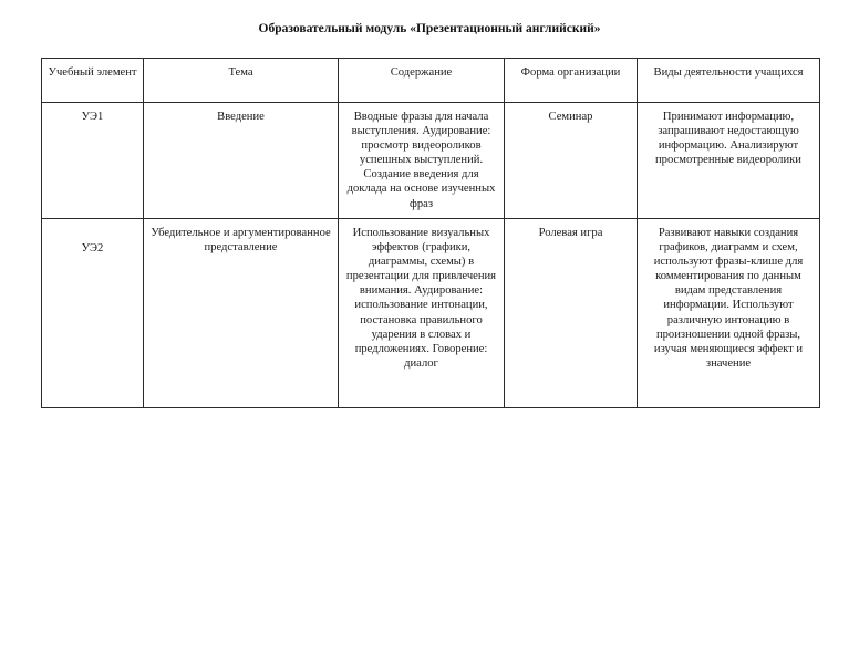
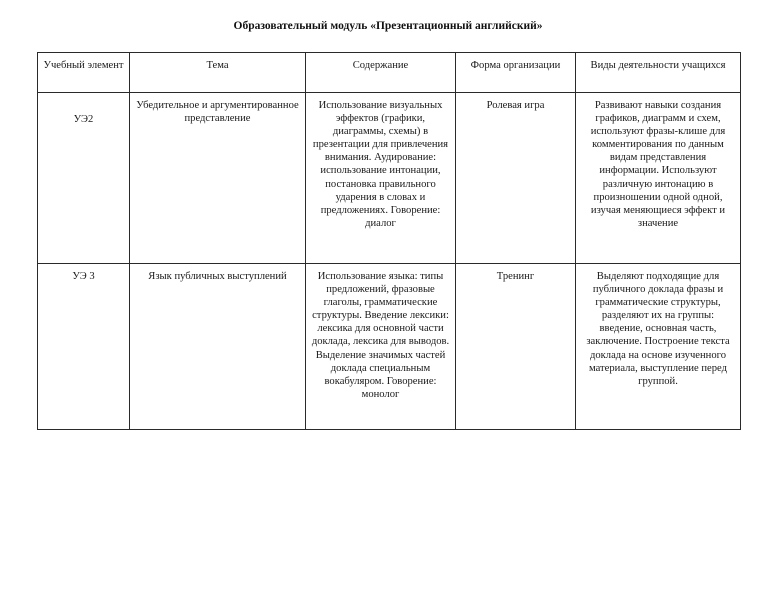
  Образовательный модуль «Презентационный английский»
  Учебный элемент	Тема	Содержание	Форма организации	Виды деятельности учащихся
- УЭ1	Введение	Вводные фразы для начала выступления. Аудирование: просмотр видеороликов успешных выступлений. Создание введения для доклада на основе изученных фраз	Семинар	Принимают информацию, запрашивают недостающую информацию. Анализируют просмотренные видеоролики
- УЭ2	Убедительное и аргументированное представление	Использование визуальных эффектов (графики, диаграммы, схемы) в презентации для привлечения внимания. Аудирование: использование интонации, постановка правильного ударения в словах и предложениях. Говорение: диалог	Ролевая игра	Развивают навыки создания графиков, диаграмм и схем, используют фразы-клише для комментирования по данным видам представления информации. Используют различную интонацию в произношении одной фразы, изучая меняющиеся эффект и значение
+ УЭ2	Убедительное и аргументированное представление	Использование визуальных эффектов (графики, диаграммы, схемы) в презентации для привлечения внимания. Аудирование: использование интонации, постановка правильного ударения в словах и предложениях. Говорение: диалог	Ролевая игра	Развивают навыки создания графиков, диаграмм и схем, используют фразы-клише для комментирования по данным видам представления информации. Используют различную интонацию в произношении одной одной, изучая меняющиеся эффект и значение
+ УЭ 3	Язык публичных выступлений	Использование языка: типы предложений, фразовые глаголы, грамматические структуры. Введение лексики: лексика для основной части доклада, лексика для выводов. Выделение значимых частей доклада специальным вокабуляром. Говорение: монолог	Тренинг	Выделяют подходящие для публичного доклада фразы и грамматические структуры, разделяют их на группы: введение, основная часть, заключение. Построение текста доклада на основе изученного материала, выступление перед группой.
